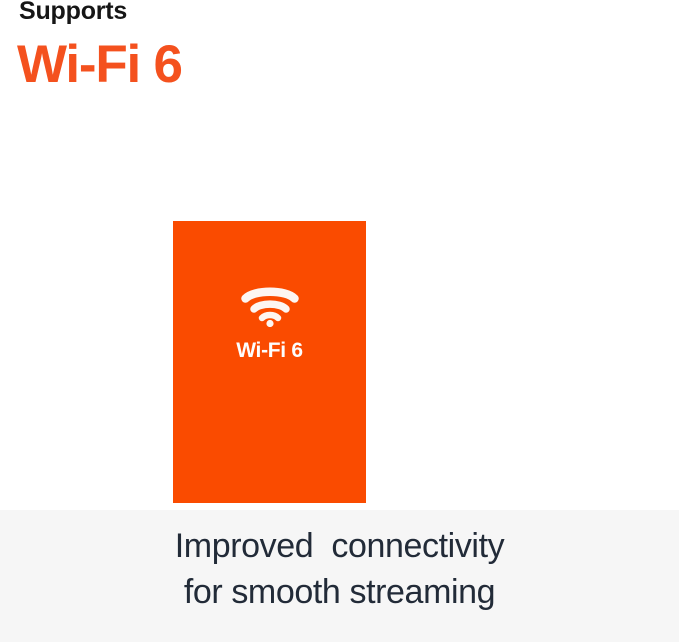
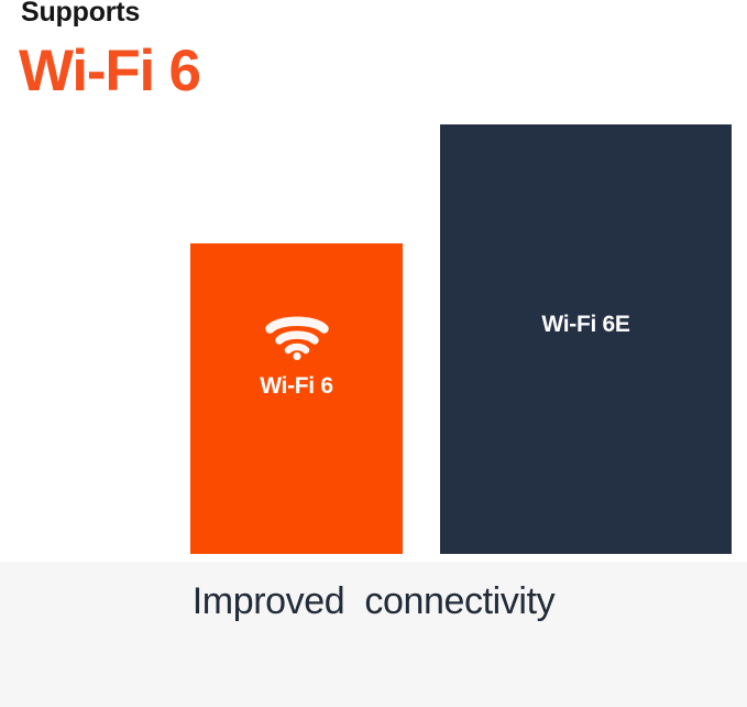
  Supports
  Wi-Fi 6
  Wi-Fi 6
+ Wi-Fi 6E
  Improved connectivity
- for smooth streaming
